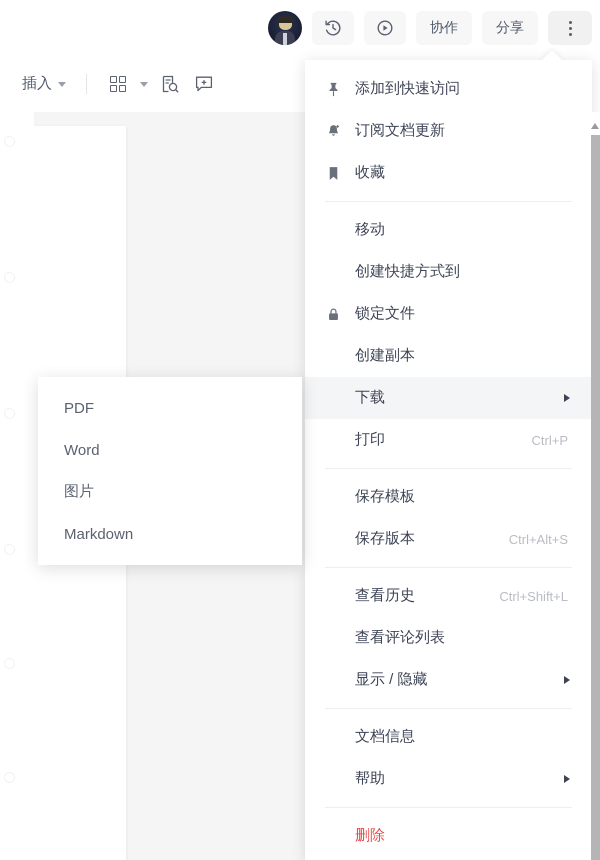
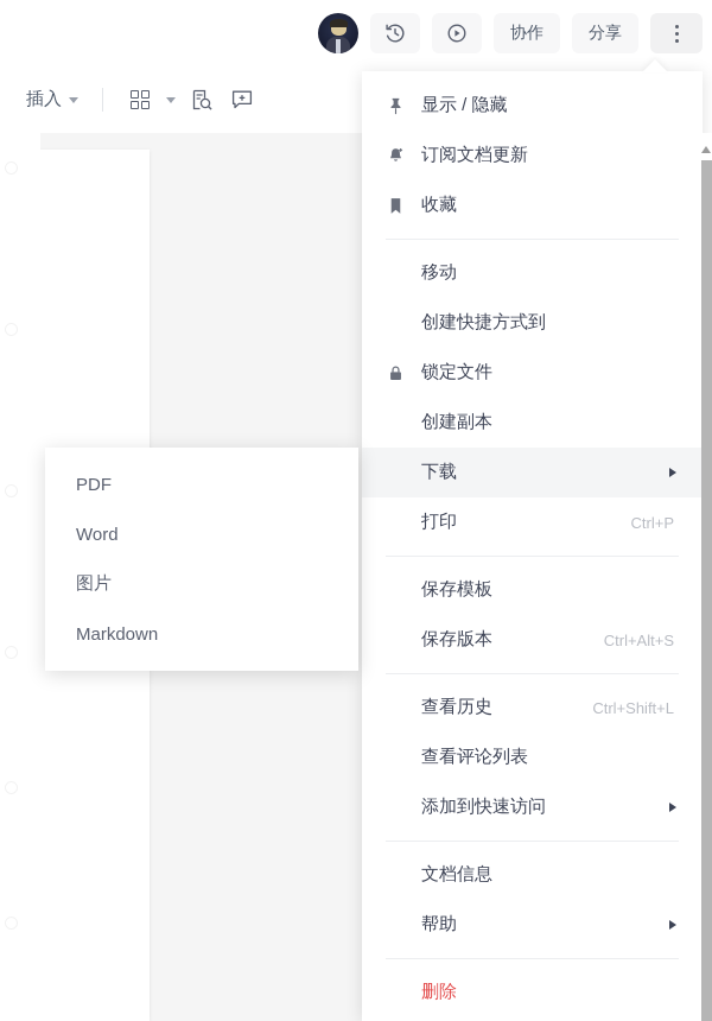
  插入
  协作
  分享
- 添加到快速访问
+ 显示 / 隐藏
  订阅文档更新
  收藏
  移动
  创建快捷方式到
  锁定文件
  创建副本
  下载
  打印
  Ctrl+P
  保存模板
  保存版本
  Ctrl+Alt+S
  查看历史
  Ctrl+Shift+L
  查看评论列表
- 显示 / 隐藏
+ 添加到快速访问
  文档信息
  帮助
  删除
  PDF
  Word
  图片
  Markdown
